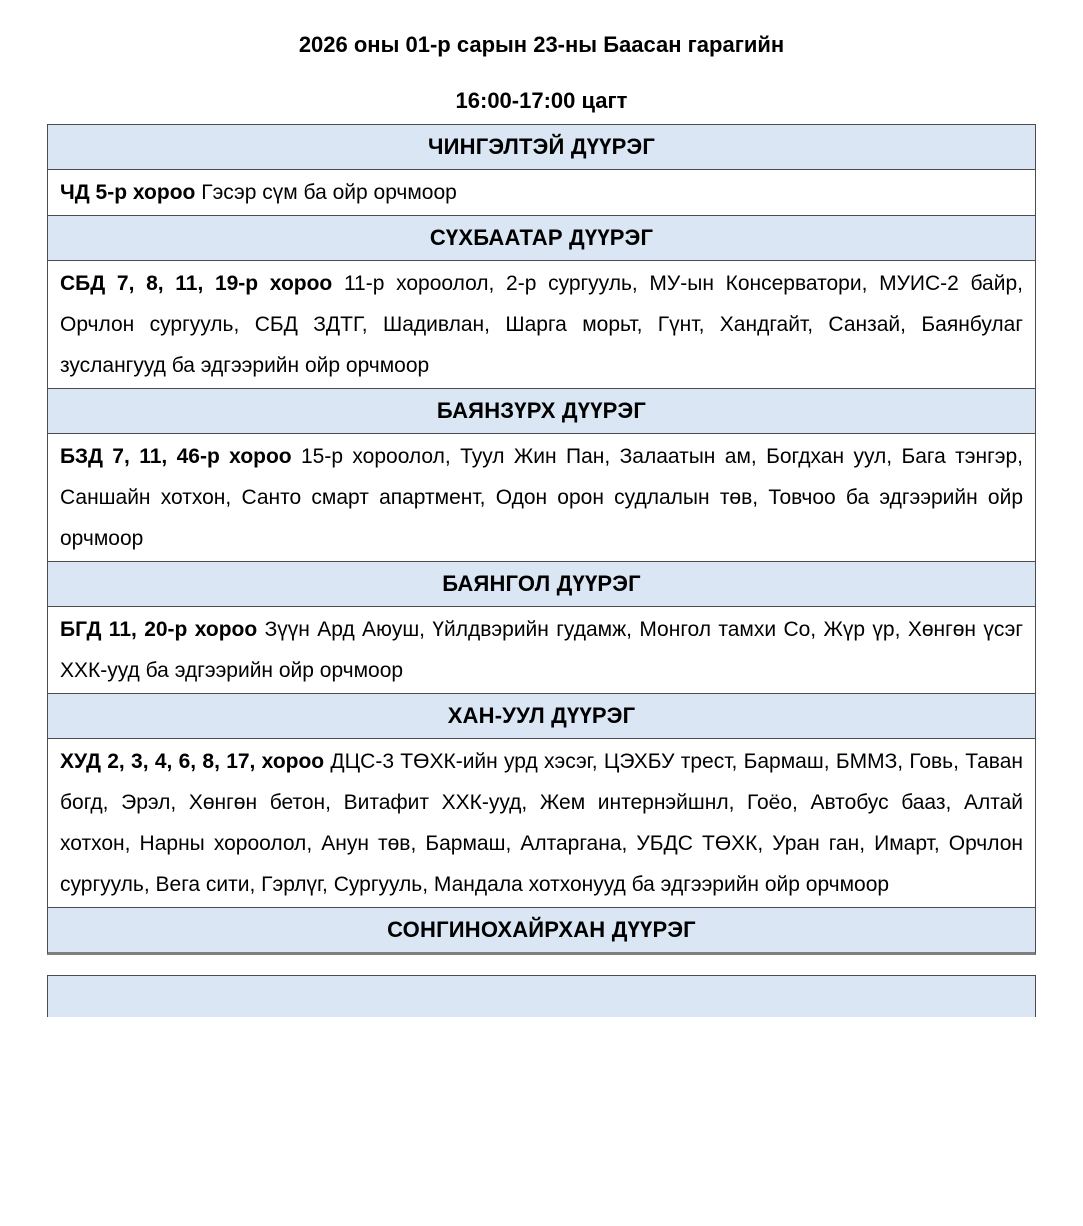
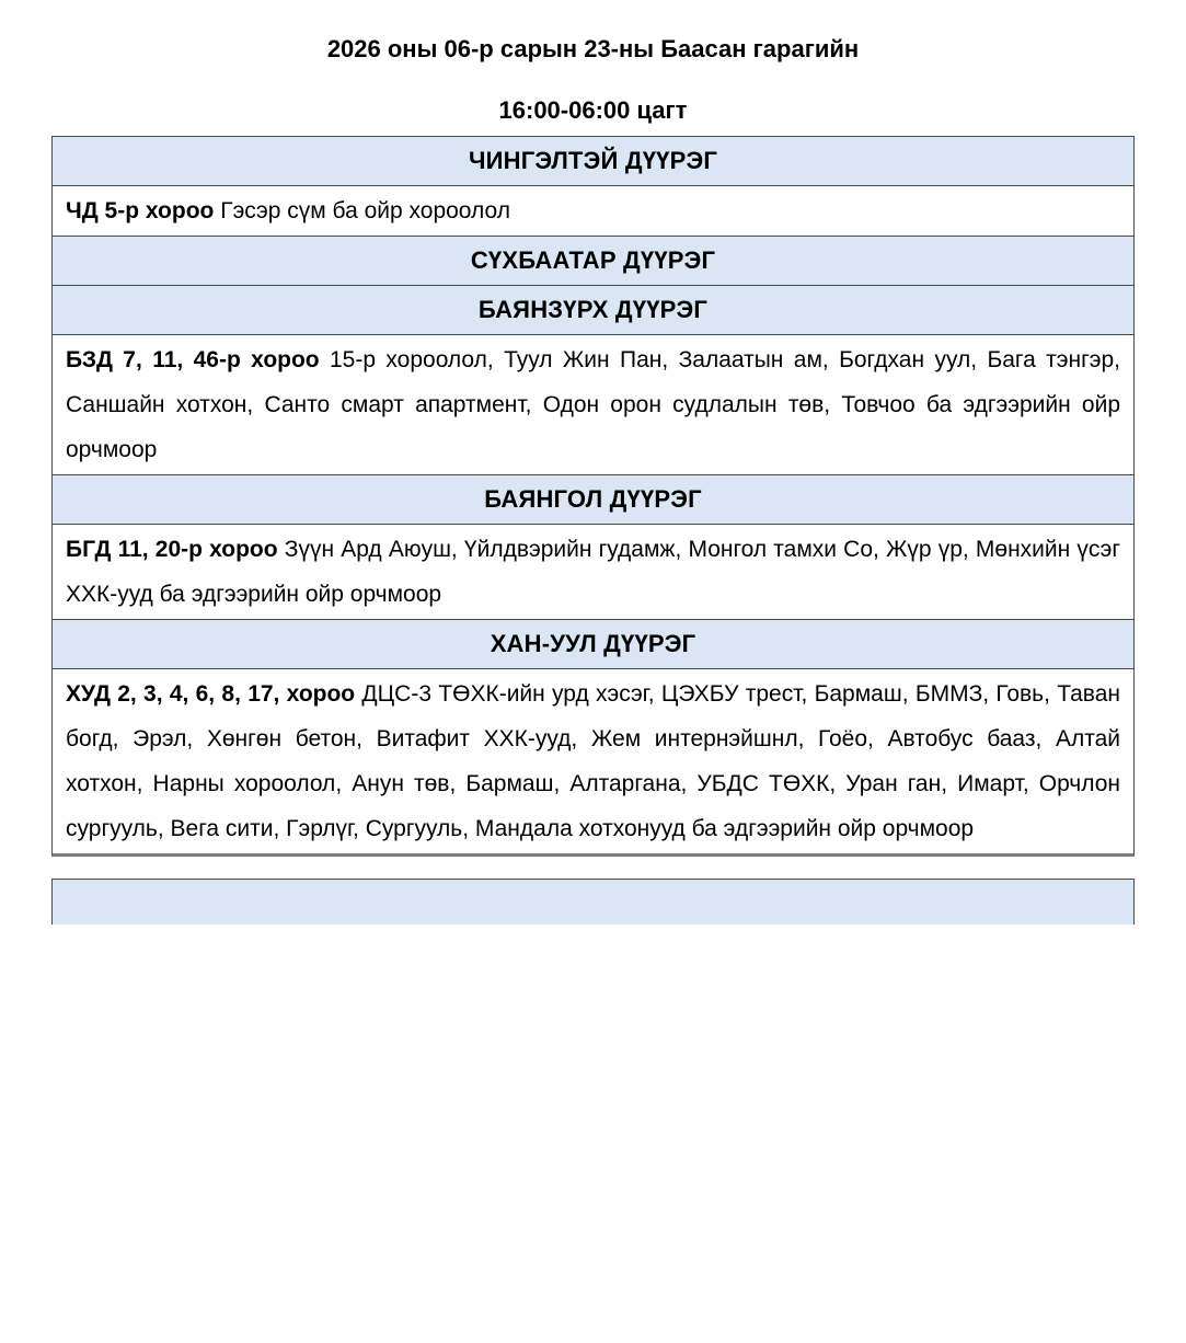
- 2026 оны 01-р сарын 23-ны Баасан гарагийн
+ 2026 оны 06-р сарын 23-ны Баасан гарагийн
- 16:00-17:00 цагт
+ 16:00-06:00 цагт
  ЧИНГЭЛТЭЙ ДҮҮРЭГ
- ЧД 5-р хороо Гэсэр сүм ба ойр орчмоор
+ ЧД 5-р хороо Гэсэр сүм ба ойр хороолол
  СҮХБААТАР ДҮҮРЭГ
- СБД 7, 8, 11, 19-р хороо 11-р хороолол, 2-р сургууль, МУ-ын Консерватори, МУИС-2 байр, Орчлон сургууль, СБД ЗДТГ, Шадивлан, Шарга морьт, Гүнт, Хандгайт, Санзай, Баянбулаг зуслангууд ба эдгээрийн ойр орчмоор
  БАЯНЗҮРХ ДҮҮРЭГ
  БЗД 7, 11, 46-р хороо 15-р хороолол, Туул Жин Пан, Залаатын ам, Богдхан уул, Бага тэнгэр, Саншайн хотхон, Санто смарт апартмент, Одон орон судлалын төв, Товчоо ба эдгээрийн ойр орчмоор
  БАЯНГОЛ ДҮҮРЭГ
- БГД 11, 20-р хороо Зүүн Ард Аюуш, Үйлдвэрийн гудамж, Монгол тамхи Со, Жүр үр, Хөнгөн үсэг ХХК-ууд ба эдгээрийн ойр орчмоор
+ БГД 11, 20-р хороо Зүүн Ард Аюуш, Үйлдвэрийн гудамж, Монгол тамхи Со, Жүр үр, Мөнхийн үсэг ХХК-ууд ба эдгээрийн ойр орчмоор
  ХАН-УУЛ ДҮҮРЭГ
  ХУД 2, 3, 4, 6, 8, 17, хороо ДЦС-3 ТӨХК-ийн урд хэсэг, ЦЭХБУ трест, Бармаш, БММЗ, Говь, Таван богд, Эрэл, Хөнгөн бетон, Витафит ХХК-ууд, Жем интернэйшнл, Гоёо, Автобус бааз, Алтай хотхон, Нарны хороолол, Анун төв, Бармаш, Алтаргана, УБДС ТӨХК, Уран ган, Имарт, Орчлон сургууль, Вега сити, Гэрлүг, Сургууль, Мандала хотхонууд ба эдгээрийн ойр орчмоор
- СОНГИНОХАЙРХАН ДҮҮРЭГ
